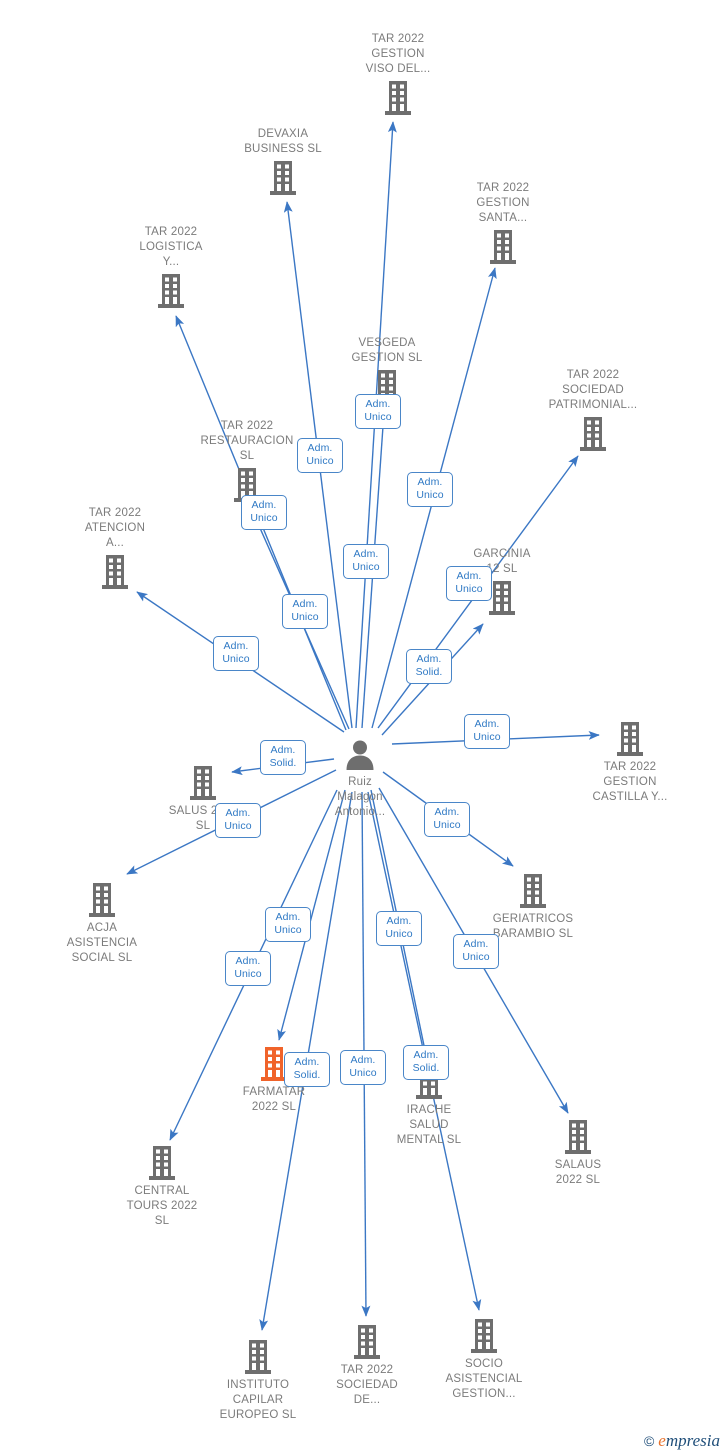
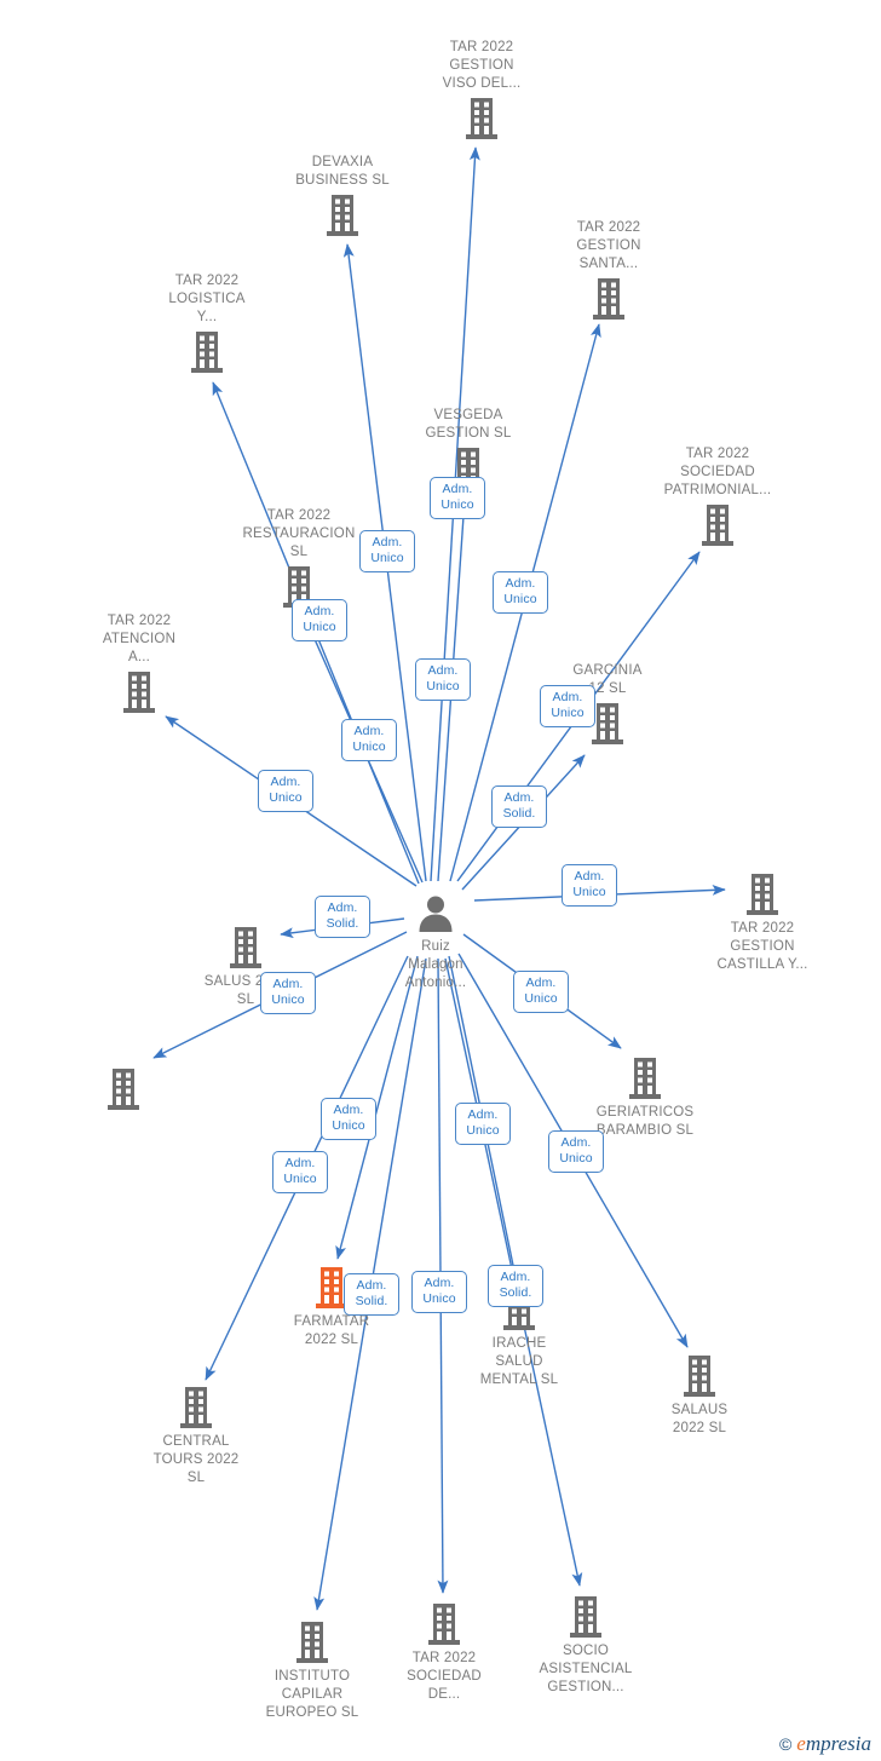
  TAR 2022
  GESTION
  VISO DEL...
  DEVAXIA
  BUSINESS SL
  TAR 2022
  GESTION
  SANTA...
  TAR 2022
  LOGISTICA
  Y...
  VESGEDA
  GESTION SL
  TAR 2022
  SOCIEDAD
  PATRIMONIAL...
  TAR 2022
  RESTAURACION
  SL
  TAR 2022
  ATENCION
  A...
  GARCINIA
  2 SL
  TAR 2022
  GESTION
  CASTILLA Y...
  SL
- ACJA
- ASISTENCIA
- SOCIAL SL
  GERIATRICOS
  ARAMBIO SL
  FARMATAR
  2022 SL
  IRACHE
  SALUD
  MENTAL SL
  SALAUS
  2022 SL
  CENTRAL
  TOURS 2022
  SL
  INSTITUTO
  CAPILAR
  EUROPEO SL
  TAR 2022
  SOCIEDAD
  DE...
  SOCIO
  ASISTENCIAL
  GESTION...
  Ruiz
  Malagon
  Antonio...
  Adm.
  Unico
  Adm.
  Unico
  Adm.
  Unico
  Adm.
  Unico
  Adm.
  Unico
  Adm.
  Unico
  Adm.
  Unico
  Adm.
  Unico
  Adm.
  Solid.
  Adm.
  Unico
  Adm.
  Solid.
  Adm.
  Unico
  Adm.
  Unico
  Adm.
  Unico
  Adm.
  Unico
  Adm.
  Unico
  Adm.
  Unico
  Adm.
  Solid.
  Adm.
  Unico
  Adm.
  Solid.
  ©
  empresia
